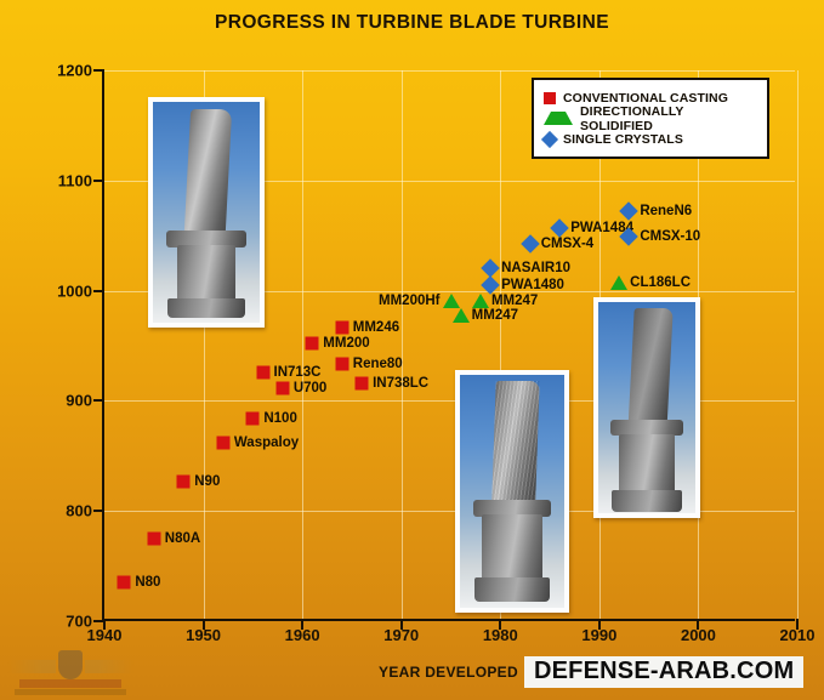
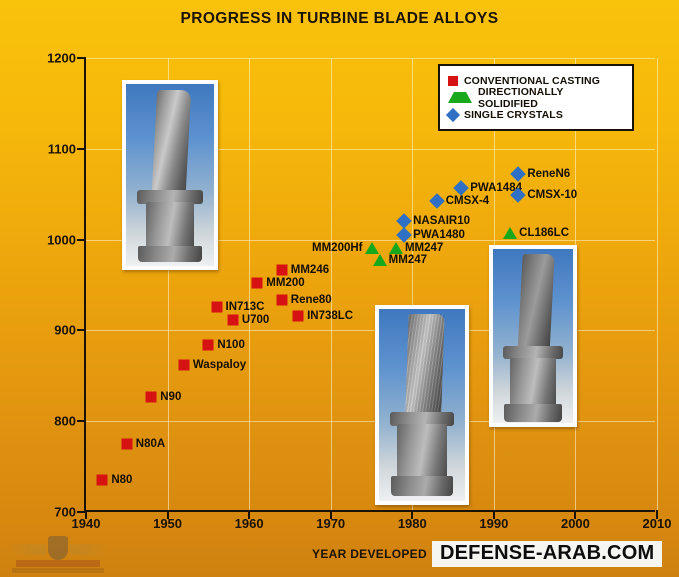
- PROGRESS IN TURBINE BLADE TURBINE
+ PROGRESS IN TURBINE BLADE ALLOYS
  1940
  1950
  1960
  1970
  1980
  1990
  2000
  2010
  700
  800
  900
  1000
  1100
  1200
  N80
  N80A
  N90
  Waspaloy
  N100
  U700
  IN713C
  IN738LC
  Rene80
  MM200
  MM246
  MM200Hf
  MM247
  MM247
  CL186LC
  PWA1480
  NASAIR10
  CMSX-4
  PWA148
  CMSX-10
  ReneN6
  YEAR DEVELOPED
  CONVENTIONAL CASTING
  DIRECTIONALLY SOLIDIFIED
  SINGLE CRYSTALS
  DEFENSE-ARAB.COM
